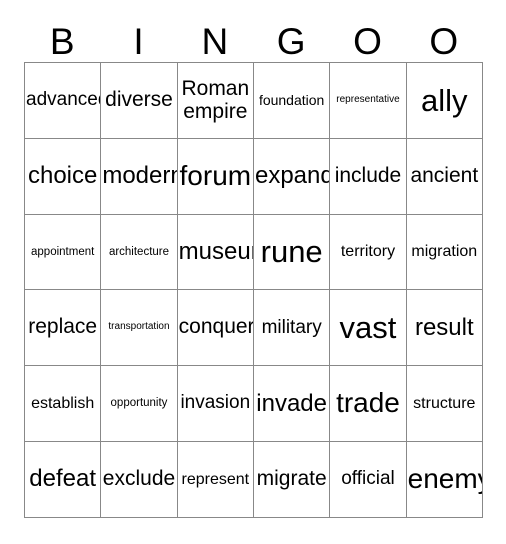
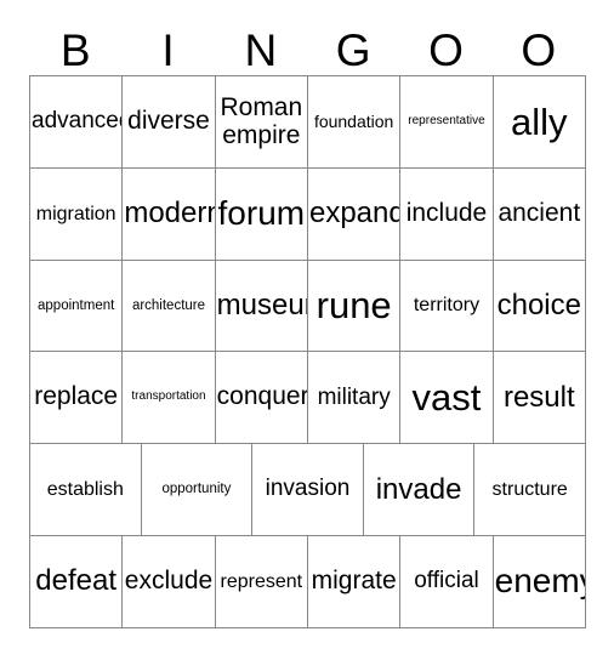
  B
  I
  N
  G
  O
  O
  advance
  diverse
  Roman empire
  foundation
  representative
  ally
- choice
+ migration
  moder
  forum
  expand
  include
  ancient
  appointment
  architecture
  museu
  rune
  territory
- migration
+ choice
  replace
  transportation
  conquer
  military
  vast
  result
  establish
  opportunity
  invasion
  invade
- trade
  structure
  defeat
  exclude
  represent
  migrate
  official
  enem
